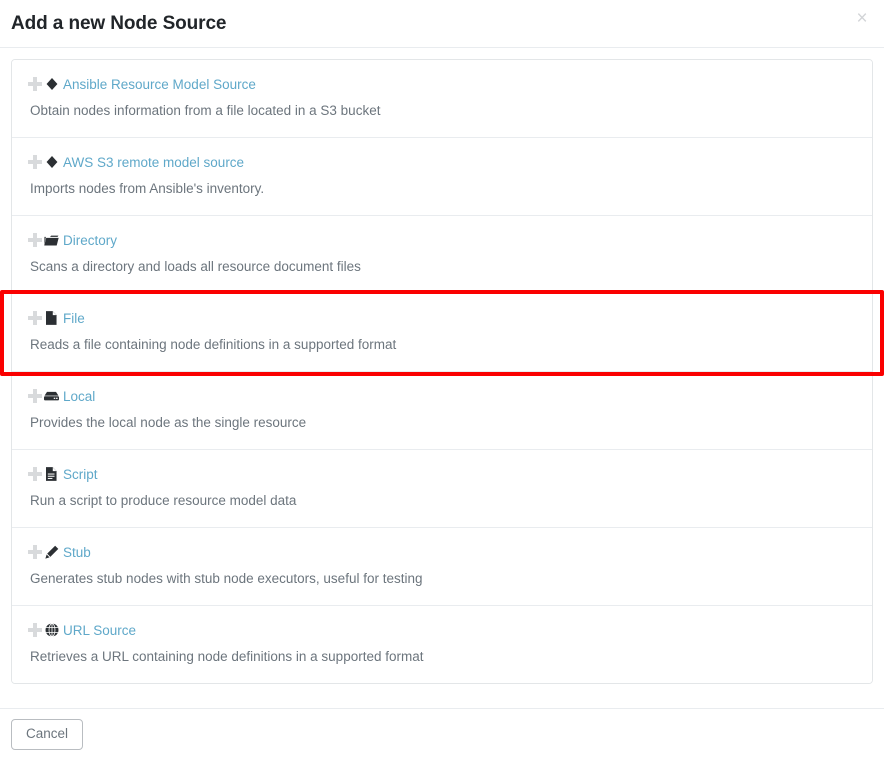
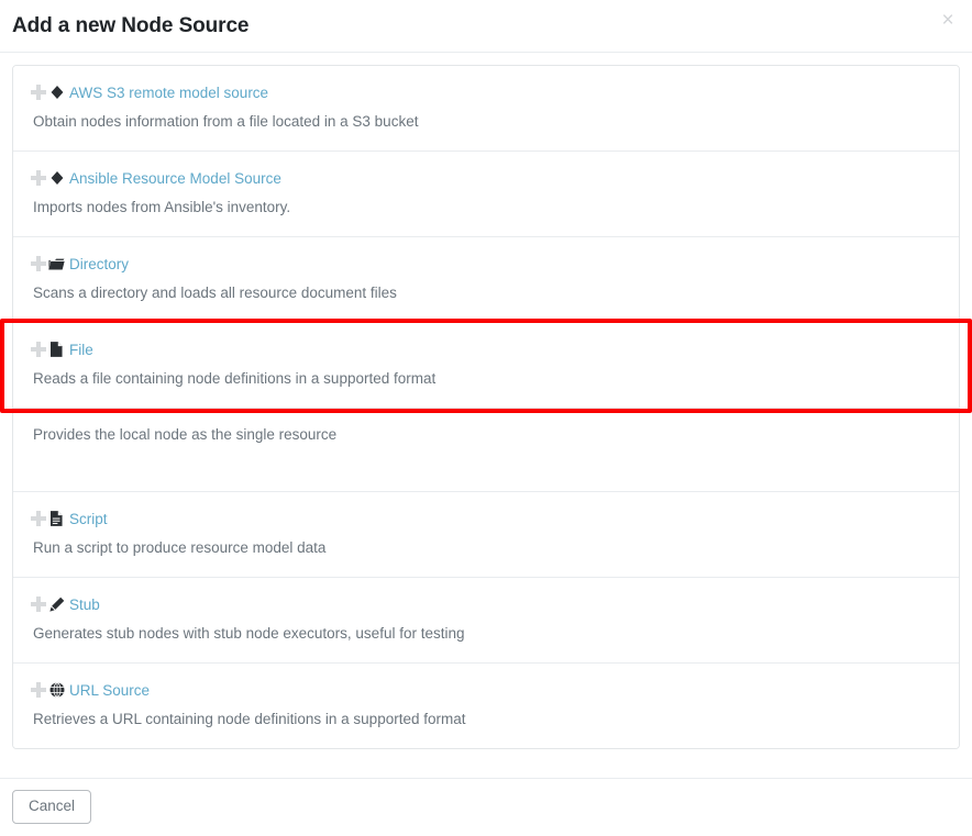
  Add a new Node Source
  ×
- Ansible Resource Model Source
+ AWS S3 remote model source
  Obtain nodes information from a file located in a S3 bucket
- AWS S3 remote model source
+ Ansible Resource Model Source
  Imports nodes from Ansible's inventory.
  Directory
  Scans a directory and loads all resource document files
  File
  Reads a file containing node definitions in a supported format
- Local
  Provides the local node as the single resource
  Script
  Run a script to produce resource model data
  Stub
  Generates stub nodes with stub node executors, useful for testing
  URL Source
  Retrieves a URL containing node definitions in a supported format
  Cancel
